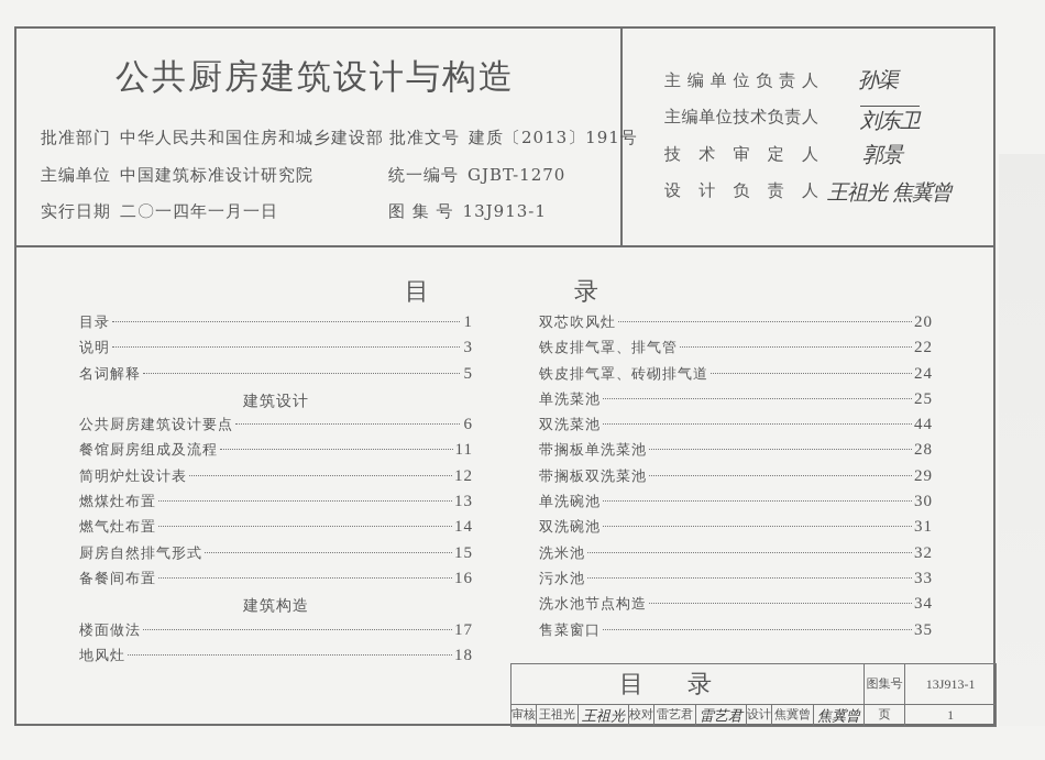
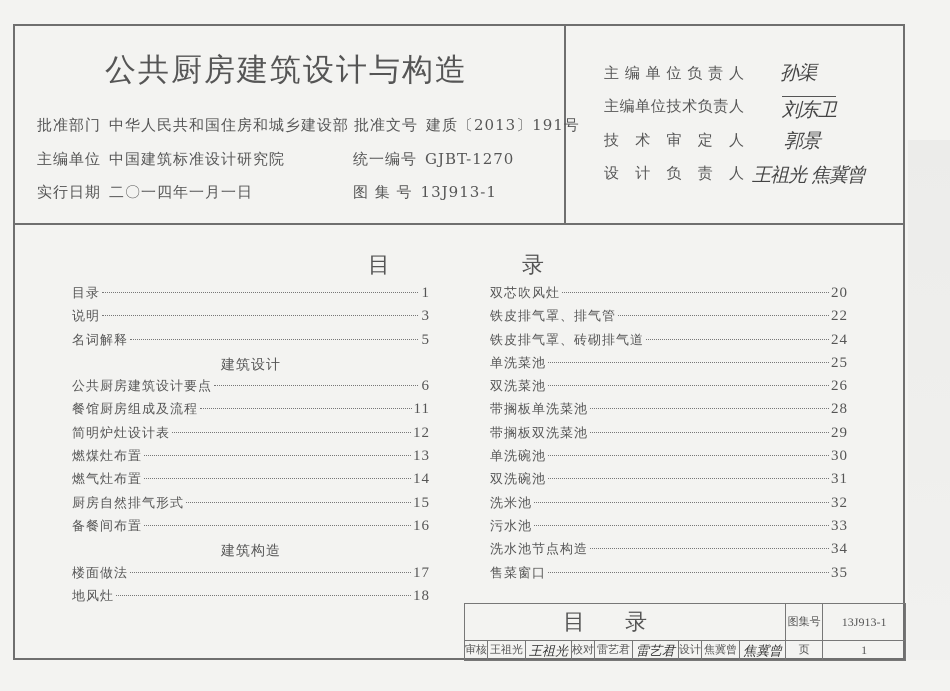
  公共厨房建筑设计与构造
  批准部门 中华人民共和国住房和城乡建设部
  批准文号 建质〔2013〕191号
  主编单位 中国建筑标准设计研究院
  统一编号 GJBT-1270
  实行日期 二〇一四年一月一日
  图 集 号 13J913-1
  主编单位负责人
  主编单位技术负责人
  技术审定人
  设计负责人
  孙渠
  刘东卫
  郭景
  王祖光 焦冀曾
  目
  录
  目录
  1
  说明
  3
  名词解释
  5
  建筑设计
  公共厨房建筑设计要点
  6
  餐馆厨房组成及流程
  11
  简明炉灶设计表
  12
  燃煤灶布置
  13
  燃气灶布置
  14
  厨房自然排气形式
  15
  备餐间布置
  16
  建筑构造
  楼面做法
  17
  地风灶
  18
  双芯吹风灶
  20
  铁皮排气罩、排气管
  22
  铁皮排气罩、砖砌排气道
  24
  单洗菜池
  25
  双洗菜池
- 44
+ 26
  带搁板单洗菜池
  28
  带搁板双洗菜池
  29
  单洗碗池
  30
  双洗碗池
  31
  洗米池
  32
  污水池
  33
  洗水池节点构造
  34
  售菜窗口
  35
  目录	图集号	13J913-1
  审核	王祖光	王祖光	校对	雷艺君	雷艺君	设计	焦冀曾	焦冀曾	页	1
